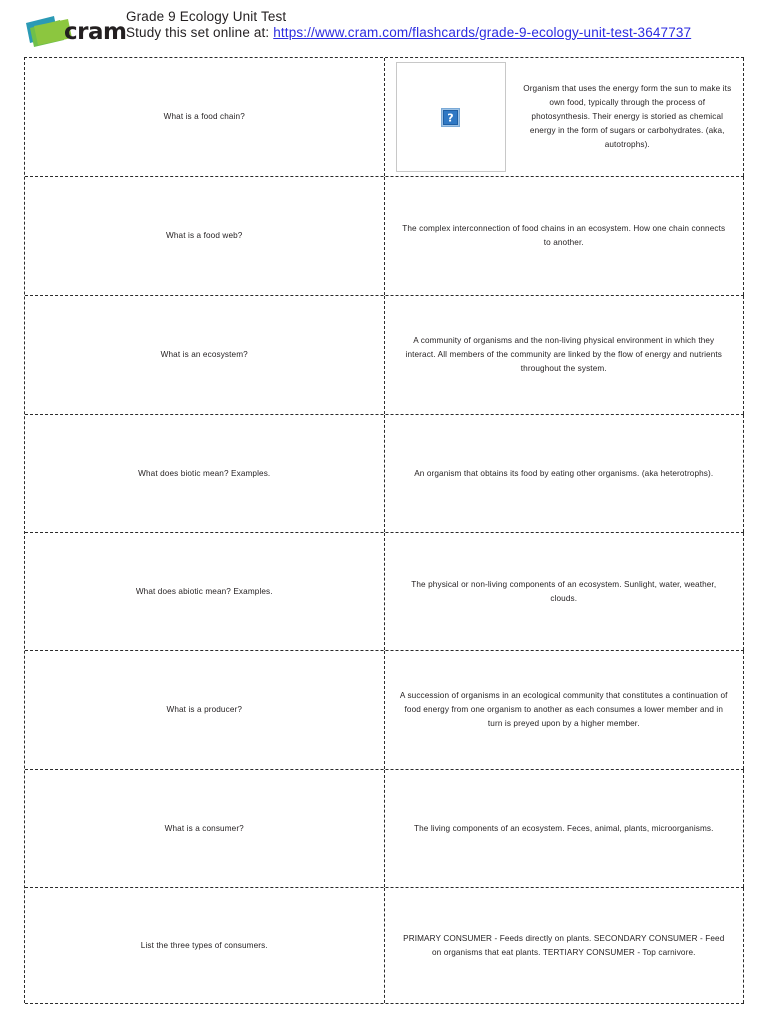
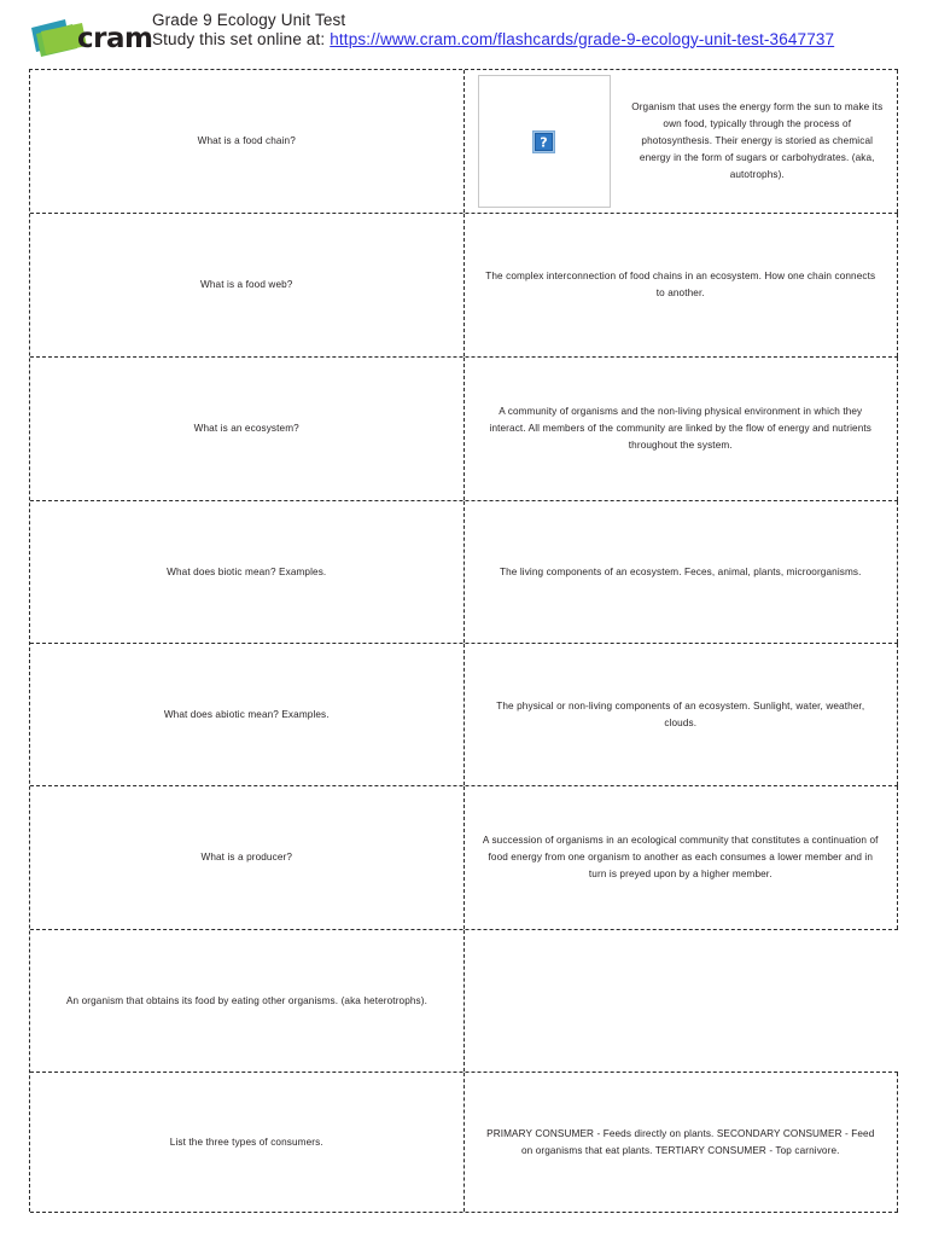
  cram
  Grade 9 Ecology Unit Test
  Study this set online at: https://www.cram.com/flashcards/grade-9-ecology-unit-test-3647737
  What is a food chain?
  ?
  Organism that uses the energy form the sun to make its own food, typically through the process of photosynthesis. Their energy is storied as chemical energy in the form of sugars or carbohydrates. (aka, autotrophs).
  What is a food web?
  The complex interconnection of food chains in an ecosystem. How one chain connects to another.
  What is an ecosystem?
  A community of organisms and the non-living physical environment in which they interact. All members of the community are linked by the flow of energy and nutrients throughout the system.
  What does biotic mean? Examples.
- An organism that obtains its food by eating other organisms. (aka heterotrophs).
+ The living components of an ecosystem. Feces, animal, plants, microorganisms.
  What does abiotic mean? Examples.
  The physical or non-living components of an ecosystem. Sunlight, water, weather, clouds.
  What is a producer?
  A succession of organisms in an ecological community that constitutes a continuation of food energy from one organism to another as each consumes a lower member and in turn is preyed upon by a higher member.
- What is a consumer?
- The living components of an ecosystem. Feces, animal, plants, microorganisms.
+ An organism that obtains its food by eating other organisms. (aka heterotrophs).
  List the three types of consumers.
  PRIMARY CONSUMER - Feeds directly on plants. SECONDARY CONSUMER - Feed on organisms that eat plants. TERTIARY CONSUMER - Top carnivore.
